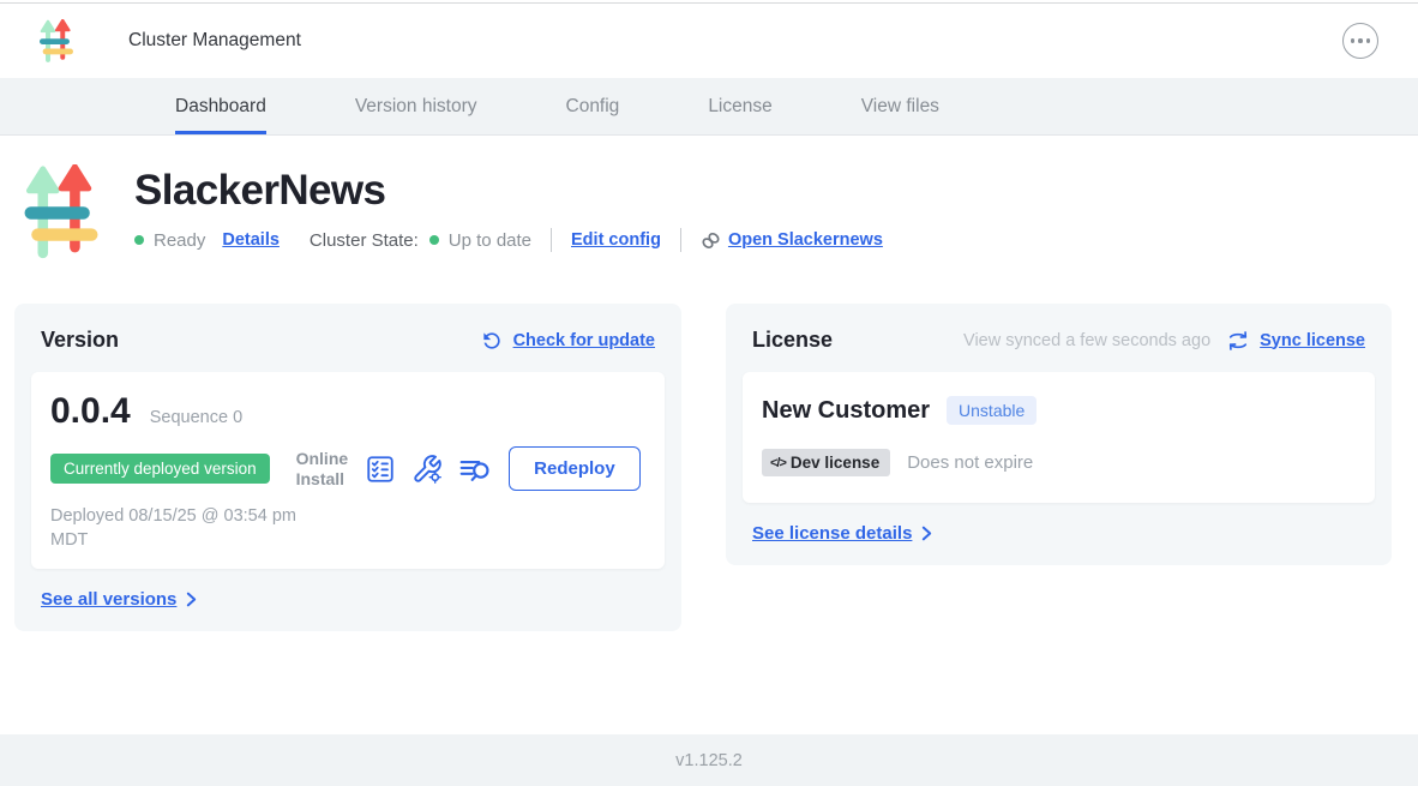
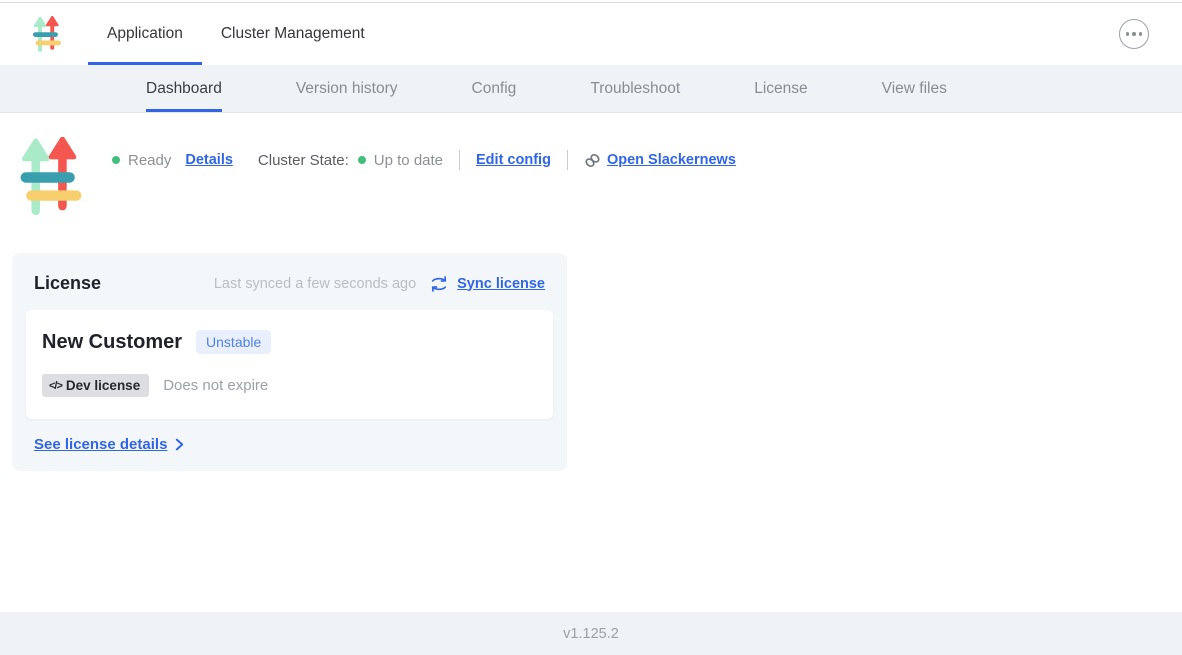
+ Application
  Cluster Management
  Dashboard
  Version history
  Config
+ Troubleshoot
  License
  View files
- SlackerNews
  Ready
  Details
  Cluster State:
  Up to date
  Edit config
  Open Slackernews
- Version
- Check for update
- 0.0.4
- Sequence 0
- Currently deployed version
- Online
- Install
- Redeploy
- Deployed 08/15/25 @ 03:54 pm MDT
- See all versions
  License
- View synced a few seconds ago
+ Last synced a few seconds ago
  Sync license
  New Customer
  Unstable
  </>
  Dev license
  Does not expire
  See license details
  v1.125.2
